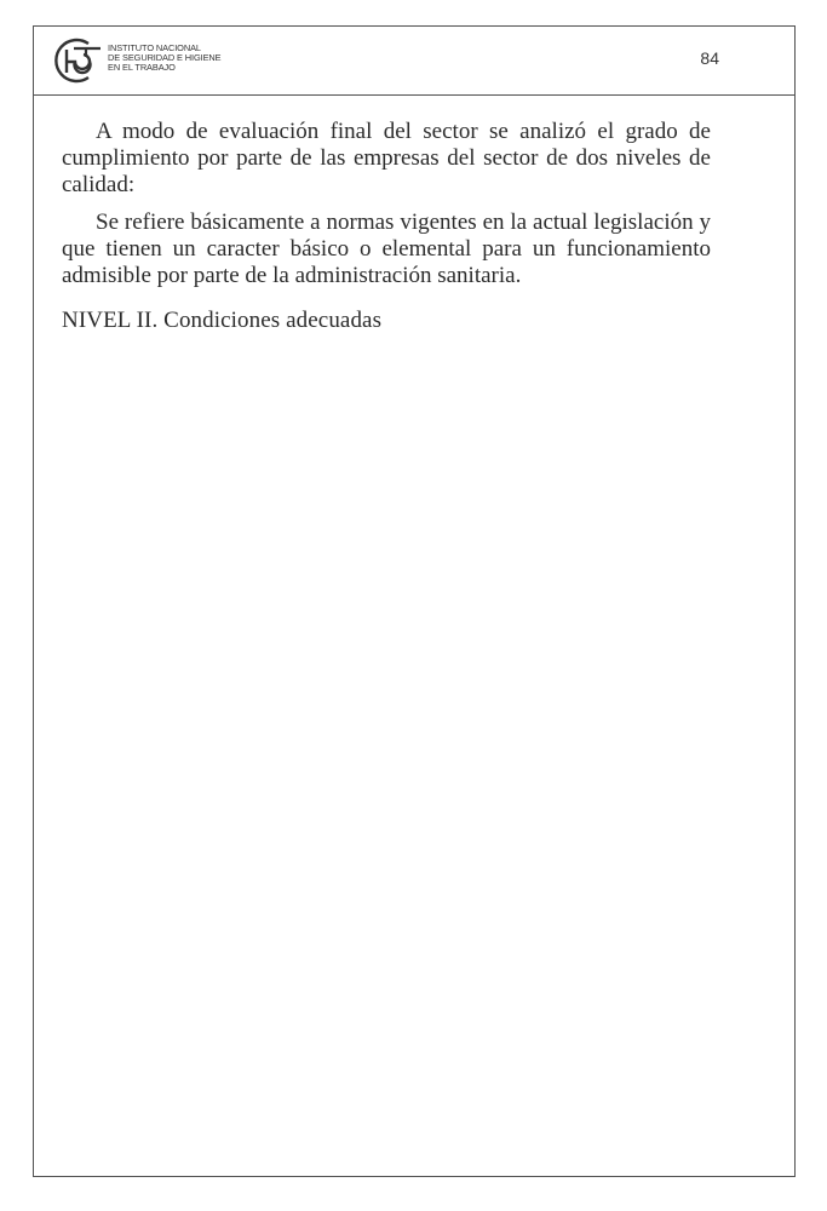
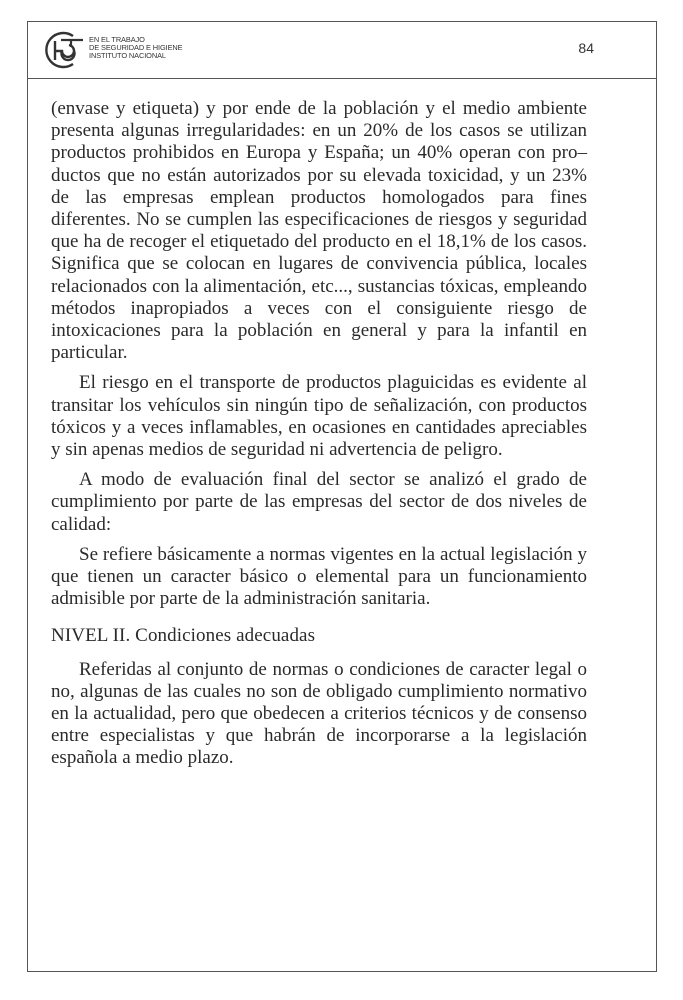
- INSTITUTO NACIONAL
+ EN EL TRABAJO
  DE SEGURIDAD E HIGIENE
- EN EL TRABAJO
+ INSTITUTO NACIONAL
  84
+ (envase y etiqueta) y por ende de la población y el medio ambiente presenta algunas irregularidades: en un 20% de los casos se utilizan productos prohibidos en Europa y España; un 40% operan con pro– ductos que no están autorizados por su elevada toxicidad, y un 23% de las empresas emplean productos homologados para fines diferentes. No se cumplen las especificaciones de riesgos y seguridad que ha de recoger el etiquetado del producto en el 18,1% de los casos. Significa que se colocan en lugares de convivencia pública, locales relacionados con la alimentación, etc..., sustancias tóxicas, empleando métodos inapropiados a veces con el consiguiente riesgo de intoxicaciones para la población en general y para la infantil en particular.
+ El riesgo en el transporte de productos plaguicidas es evidente al transitar los vehículos sin ningún tipo de señalización, con productos tóxicos y a veces inflamables, en ocasiones en cantidades apreciables y sin apenas medios de seguridad ni advertencia de peligro.
  A modo de evaluación final del sector se analizó el grado de cumplimiento por parte de las empresas del sector de dos niveles de calidad:
  Se refiere básicamente a normas vigentes en la actual legislación y que tienen un caracter básico o elemental para un funcionamiento admisible por parte de la administración sanitaria.
  NIVEL II. Condiciones adecuadas
+ Referidas al conjunto de normas o condiciones de caracter legal o no, algunas de las cuales no son de obligado cumplimiento normativo en la actualidad, pero que obedecen a criterios técnicos y de consenso entre especialistas y que habrán de incorporarse a la legislación española a medio plazo.
